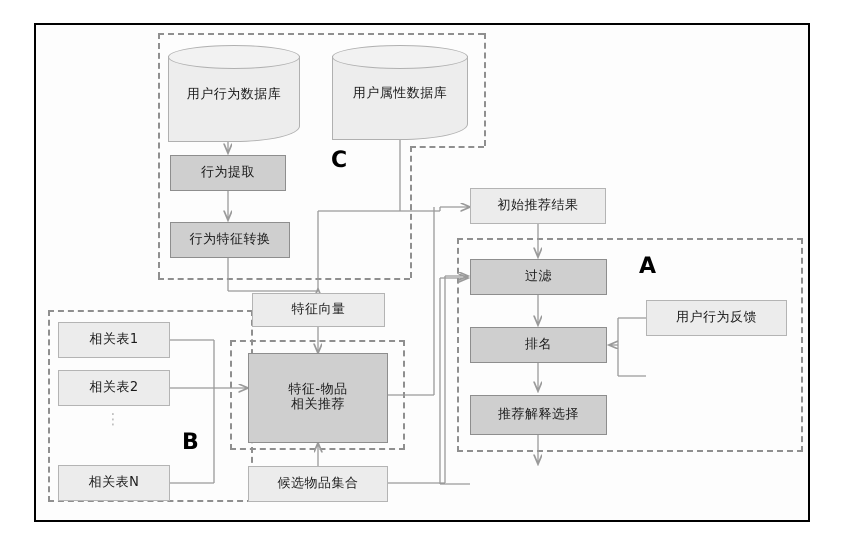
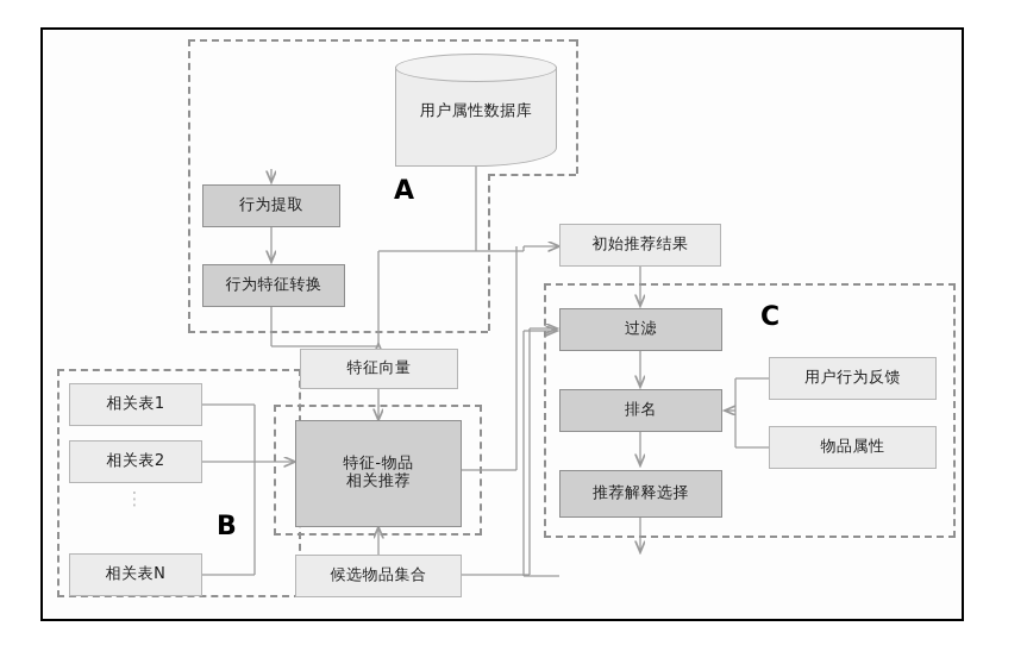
- C
+ A
  B
- A
+ C
- 用户行为数据库
  用户属性数据库
  行为提取
  行为特征转换
  特征向量
  相关表1
  相关表2
  ⋮
  相关表N
  特征-物品
  相关推荐
  候选物品集合
  初始推荐结果
  过滤
  排名
  推荐解释选择
  用户行为反馈
+ 物品属性
